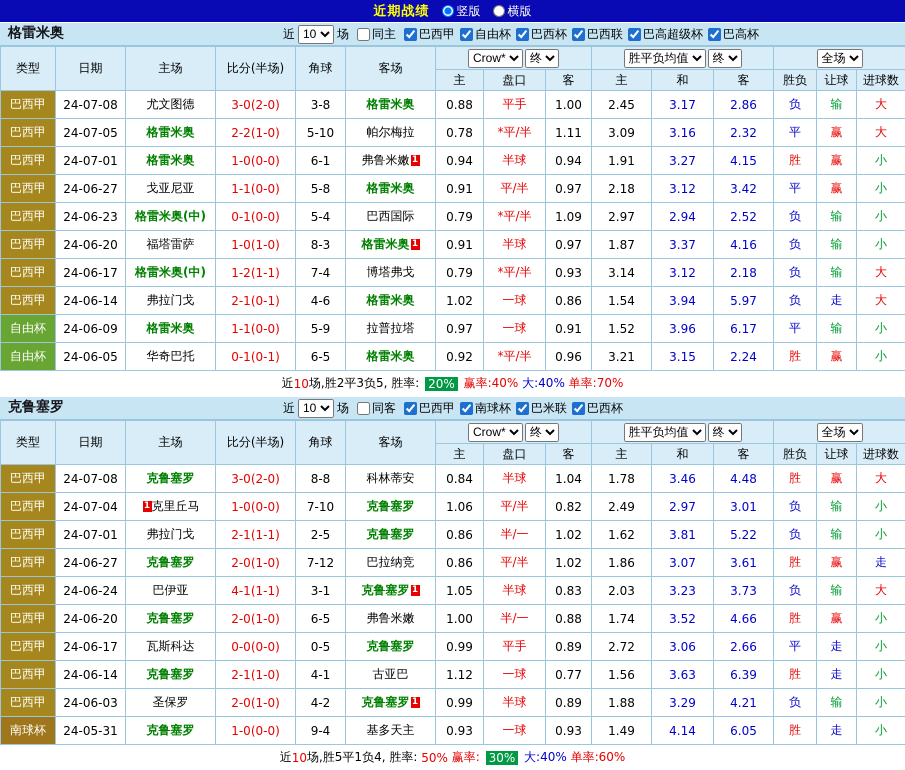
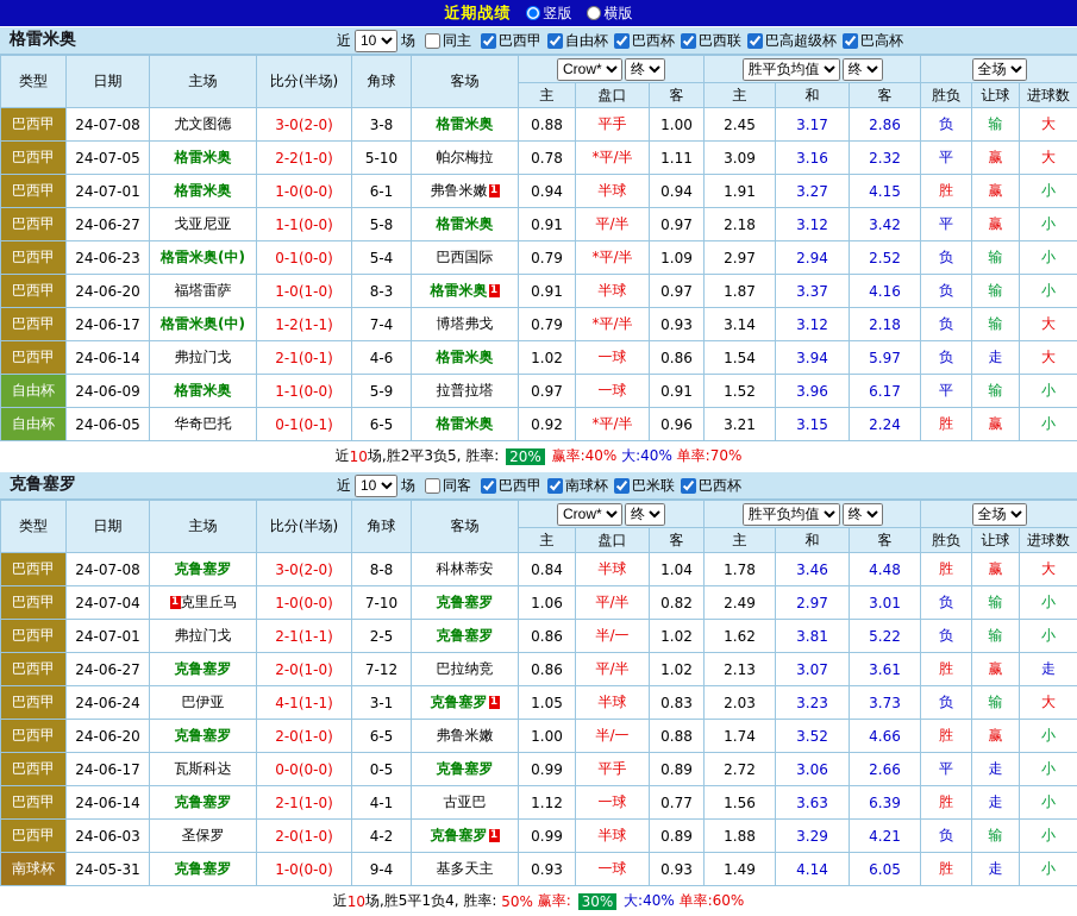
  近期战绩
  竖版
  横版
  格雷米奥
  近
  10
  场
  同主
  巴西甲
  自由杯
  巴西杯
  巴西联
  巴高超级杯
  巴高杯
  类型	日期	主场	比分(半场)	角球	客场	Crow* 终	胜平负均值 终	全场
  主	盘口	客	主	和	客	胜负	让球	进球数
  巴西甲	24-07-08	尤文图德	3-0(2-0)	3-8	格雷米奥	0.88	平手	1.00	2.45	3.17	2.86	负	输	大
  巴西甲	24-07-05	格雷米奥	2-2(1-0)	5-10	帕尔梅拉	0.78	*平/半	1.11	3.09	3.16	2.32	平	赢	大
  巴西甲	24-07-01	格雷米奥	1-0(0-0)	6-1	弗鲁米嫩 1	0.94	半球	0.94	1.91	3.27	4.15	胜	赢	小
  巴西甲	24-06-27	戈亚尼亚	1-1(0-0)	5-8	格雷米奥	0.91	平/半	0.97	2.18	3.12	3.42	平	赢	小
  巴西甲	24-06-23	格雷米奥(中)	0-1(0-0)	5-4	巴西国际	0.79	*平/半	1.09	2.97	2.94	2.52	负	输	小
  巴西甲	24-06-20	福塔雷萨	1-0(1-0)	8-3	格雷米奥 1	0.91	半球	0.97	1.87	3.37	4.16	负	输	小
  巴西甲	24-06-17	格雷米奥(中)	1-2(1-1)	7-4	博塔弗戈	0.79	*平/半	0.93	3.14	3.12	2.18	负	输	大
  巴西甲	24-06-14	弗拉门戈	2-1(0-1)	4-6	格雷米奥	1.02	一球	0.86	1.54	3.94	5.97	负	走	大
  自由杯	24-06-09	格雷米奥	1-1(0-0)	5-9	拉普拉塔	0.97	一球	0.91	1.52	3.96	6.17	平	输	小
  自由杯	24-06-05	华奇巴托	0-1(0-1)	6-5	格雷米奥	0.92	*平/半	0.96	3.21	3.15	2.24	胜	赢	小
  近
  10
  场,胜2平3负5, 胜率:
  20%
  赢率:40%
  大:40%
  单率:70%
  克鲁塞罗
  近
  10
  场
  同客
  巴西甲
  南球杯
  巴米联
  巴西杯
  类型	日期	主场	比分(半场)	角球	客场	Crow* 终	胜平负均值 终	全场
  主	盘口	客	主	和	客	胜负	让球	进球数
  巴西甲	24-07-08	克鲁塞罗	3-0(2-0)	8-8	科林蒂安	0.84	半球	1.04	1.78	3.46	4.48	胜	赢	大
  巴西甲	24-07-04	1 克里丘马	1-0(0-0)	7-10	克鲁塞罗	1.06	平/半	0.82	2.49	2.97	3.01	负	输	小
  巴西甲	24-07-01	弗拉门戈	2-1(1-1)	2-5	克鲁塞罗	0.86	半/一	1.02	1.62	3.81	5.22	负	输	小
- 巴西甲	24-06-27	克鲁塞罗	2-0(1-0)	7-12	巴拉纳竞	0.86	平/半	1.02	1.86	3.07	3.61	胜	赢	走
+ 巴西甲	24-06-27	克鲁塞罗	2-0(1-0)	7-12	巴拉纳竞	0.86	平/半	1.02	2.13	3.07	3.61	胜	赢	走
  巴西甲	24-06-24	巴伊亚	4-1(1-1)	3-1	克鲁塞罗 1	1.05	半球	0.83	2.03	3.23	3.73	负	输	大
  巴西甲	24-06-20	克鲁塞罗	2-0(1-0)	6-5	弗鲁米嫩	1.00	半/一	0.88	1.74	3.52	4.66	胜	赢	小
  巴西甲	24-06-17	瓦斯科达	0-0(0-0)	0-5	克鲁塞罗	0.99	平手	0.89	2.72	3.06	2.66	平	走	小
  巴西甲	24-06-14	克鲁塞罗	2-1(1-0)	4-1	古亚巴	1.12	一球	0.77	1.56	3.63	6.39	胜	走	小
  巴西甲	24-06-03	圣保罗	2-0(1-0)	4-2	克鲁塞罗 1	0.99	半球	0.89	1.88	3.29	4.21	负	输	小
  南球杯	24-05-31	克鲁塞罗	1-0(0-0)	9-4	基多天主	0.93	一球	0.93	1.49	4.14	6.05	胜	走	小
  近
  10
  场,胜5平1负4, 胜率:
  50%
  赢率:
  30%
  大:40%
  单率:60%
